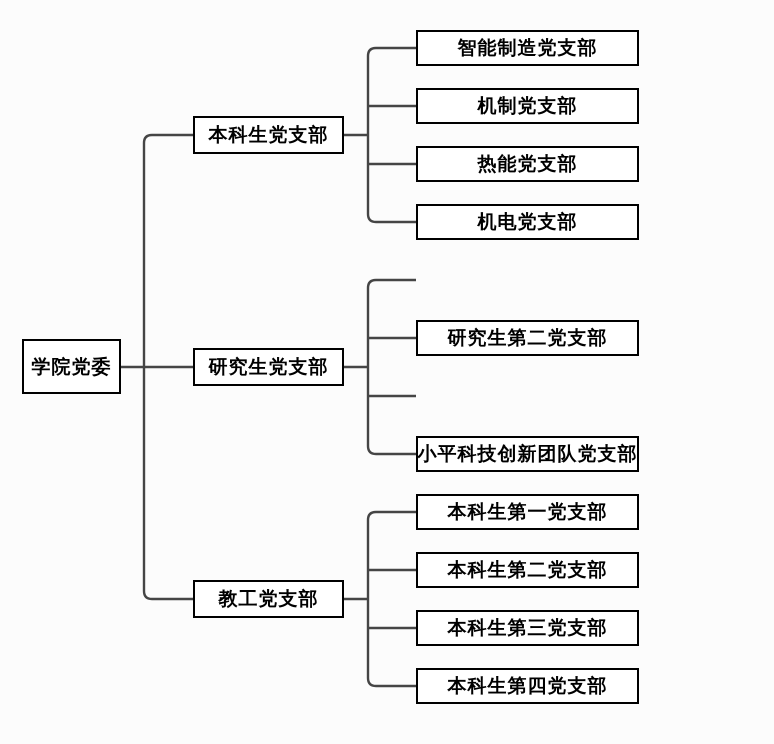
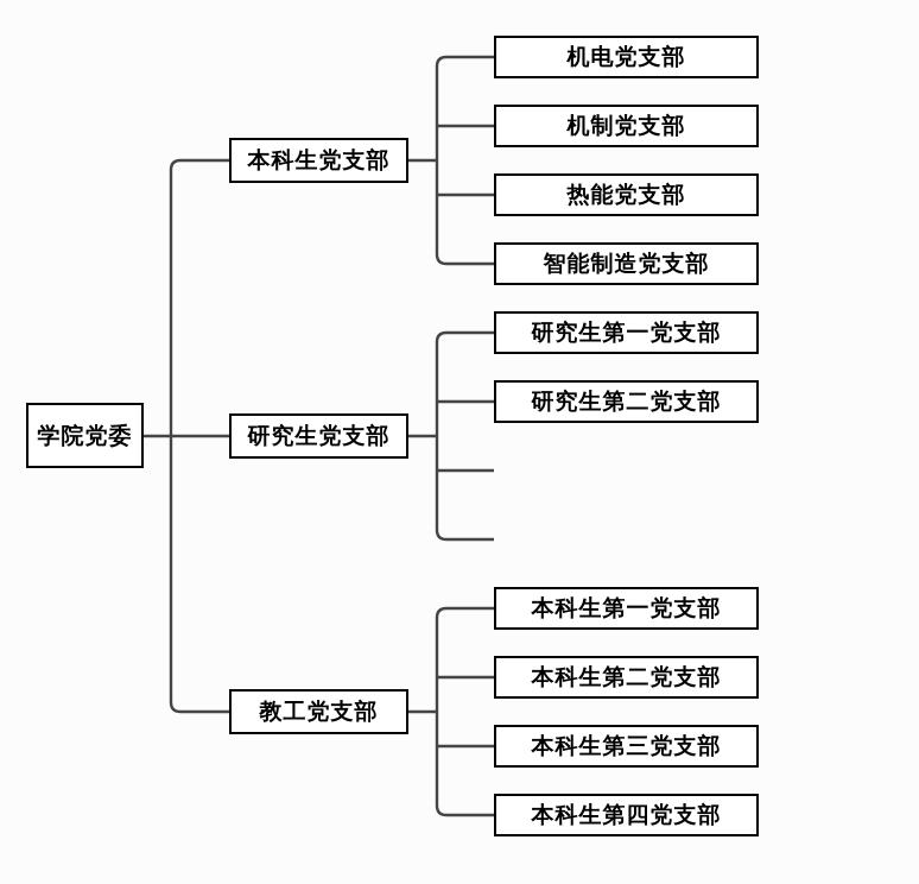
  学院党委
  本科生党支部
  研究生党支部
  教工党支部
- 智能制造党支部
+ 机电党支部
  机制党支部
  热能党支部
- 机电党支部
+ 智能制造党支部
+ 研究生第一党支部
  研究生第二党支部
- 小平科技创新团队党支部
  本科生第一党支部
  本科生第二党支部
  本科生第三党支部
  本科生第四党支部
